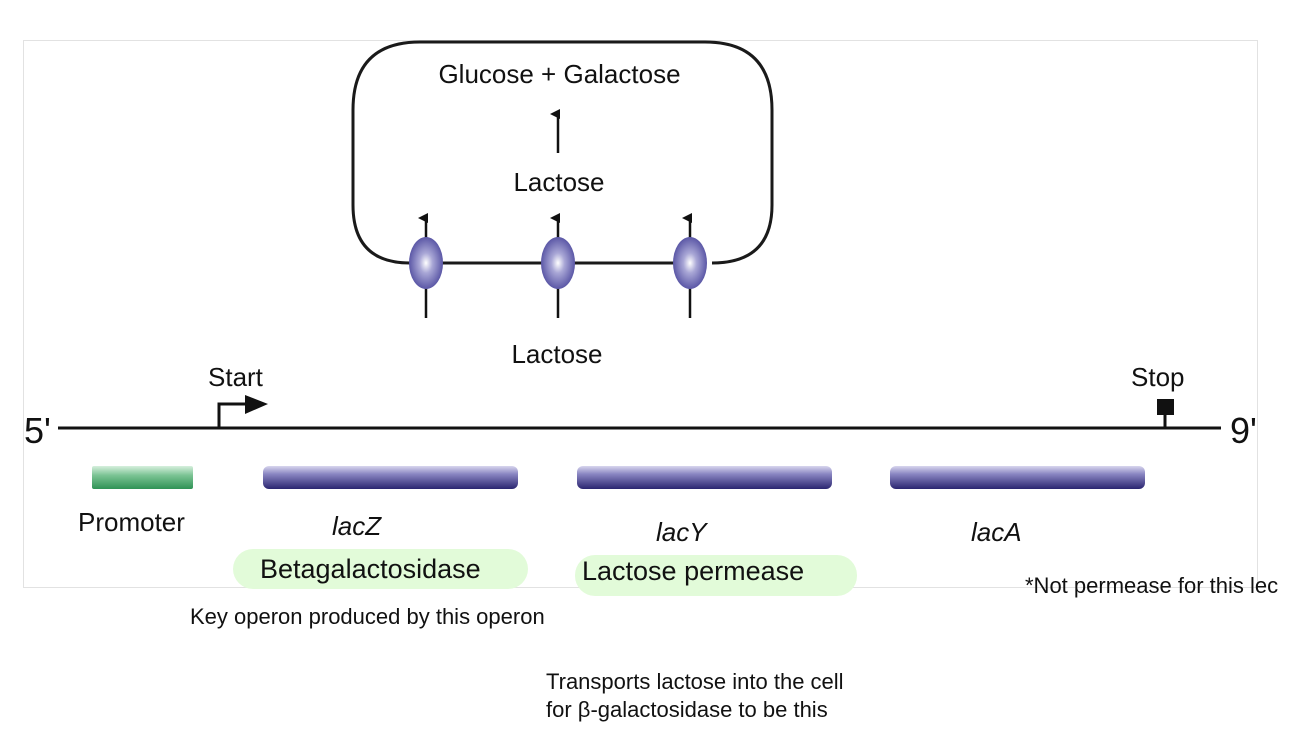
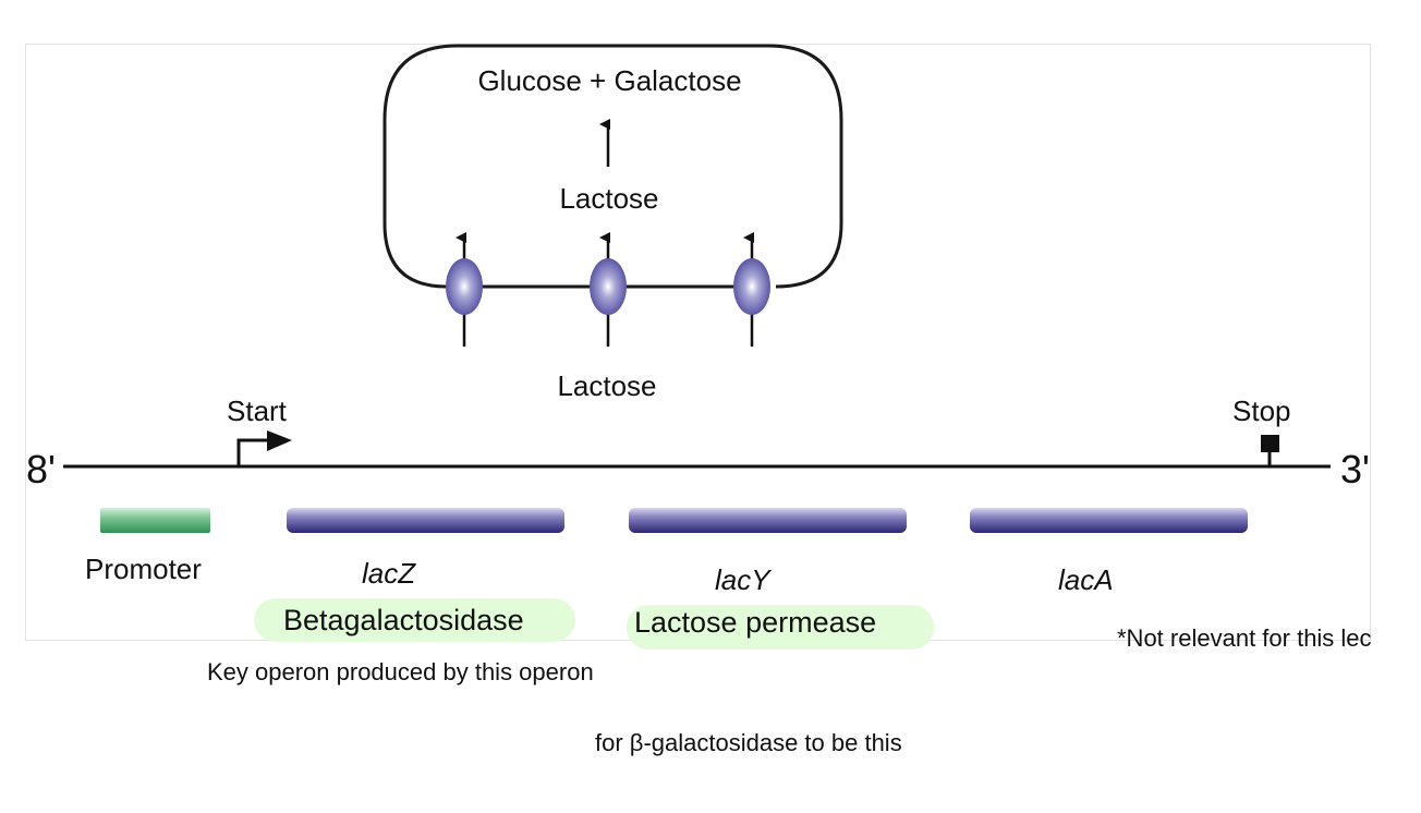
  Glucose + Galactose
  Lactose
  Lactose
  Start
  Stop
- 5'
+ 8'
- 9'
+ 3'
  Promoter
  lacZ
  lacY
  lacA
  Betagalactosidase
  Lactose permease
  Key operon produced by this operon
- Transports lactose into the cell
  for β-galactosidase to be this
- *Not permease for this lec
+ *Not relevant for this lec
